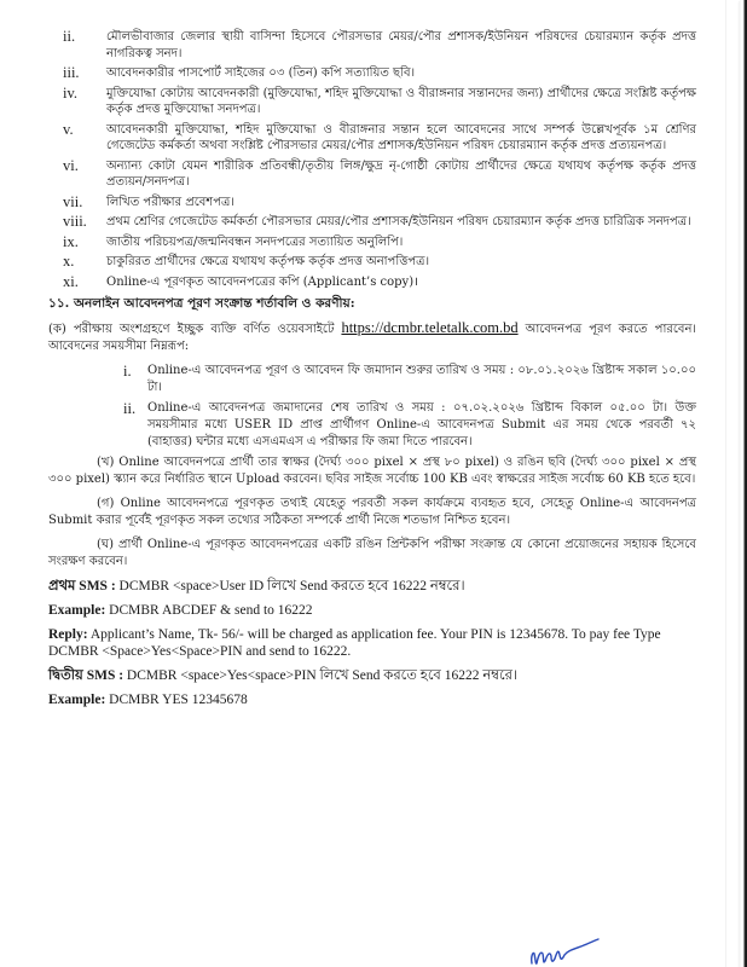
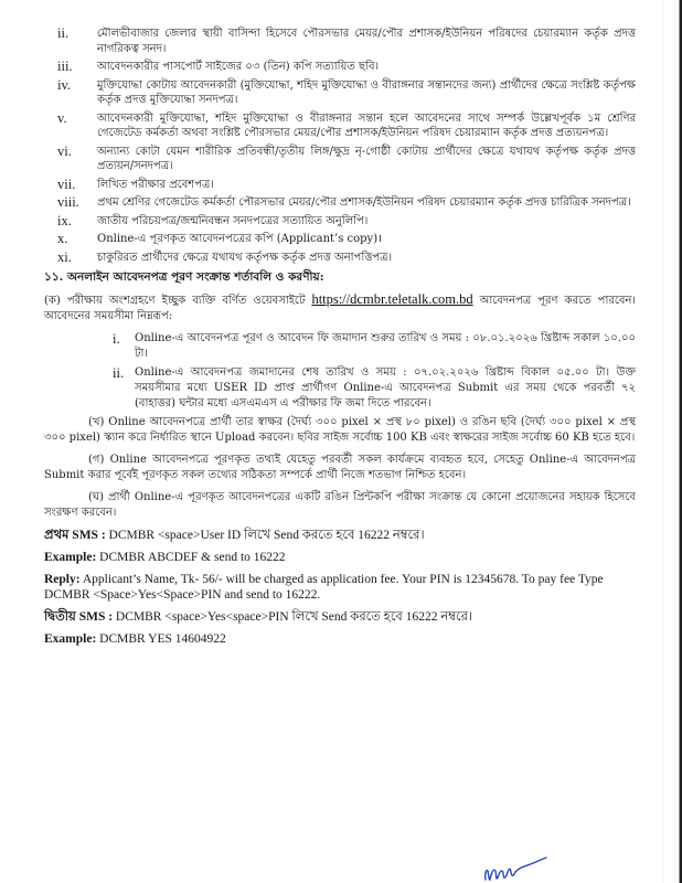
  ii.
  মৌলভীবাজার জেলার স্থায়ী বাসিন্দা হিসেবে পৌরসভার মেয়র/পৌর প্রশাসক/ইউনিয়ন পরিষদের চেয়ারম্যান কর্তৃক প্রদত্ত নাগরিকত্ব সনদ।
  iii.
  আবেদনকারীর পাসপোর্ট সাইজের ০৩ (তিন) কপি সত্যায়িত ছবি।
  iv.
  মুক্তিযোদ্ধা কোটায় আবেদনকারী (মুক্তিযোদ্ধা, শহিদ মুক্তিযোদ্ধা ও বীরাঙ্গনার সন্তানদের জন্য) প্রার্থীদের ক্ষেত্রে সংশ্লিষ্ট কর্তৃপক্ষ কর্তৃক প্রদত্ত মুক্তিযোদ্ধা সনদপত্র।
  v.
  আবেদনকারী মুক্তিযোদ্ধা, শহিদ মুক্তিযোদ্ধা ও বীরাঙ্গনার সন্তান হলে আবেদনের সাথে সম্পর্ক উল্লেখপূর্বক ১ম শ্রেণির গেজেটেড কর্মকর্তা অথবা সংশ্লিষ্ট পৌরসভার মেয়র/পৌর প্রশাসক/ইউনিয়ন পরিষদ চেয়ারম্যান কর্তৃক প্রদত্ত প্রত্যয়নপত্র।
  vi.
  অন্যান্য কোটা যেমন শারীরিক প্রতিবন্ধী/তৃতীয় লিঙ্গ/ক্ষুদ্র নৃ-গোষ্ঠী কোটায় প্রার্থীদের ক্ষেত্রে যথাযথ কর্তৃপক্ষ কর্তৃক প্রদত্ত প্রত্যয়ন/সনদপত্র।
  vii.
  লিখিত পরীক্ষার প্রবেশপত্র।
  viii.
  প্রথম শ্রেণির গেজেটেড কর্মকর্তা পৌরসভার মেয়র/পৌর প্রশাসক/ইউনিয়ন পরিষদ চেয়ারম্যান কর্তৃক প্রদত্ত চারিত্রিক সনদপত্র।
  ix.
  জাতীয় পরিচয়পত্র/জন্মনিবন্ধন সনদপত্রের সত্যায়িত অনুলিপি।
  x.
- চাকুরিরত প্রার্থীদের ক্ষেত্রে যথাযথ কর্তৃপক্ষ কর্তৃক প্রদত্ত অনাপত্তিপত্র।
+ Online-এ পূরণকৃত আবেদনপত্রের কপি (Applicant’s copy)।
  xi.
- Online-এ পূরণকৃত আবেদনপত্রের কপি (Applicant’s copy)।
+ চাকুরিরত প্রার্থীদের ক্ষেত্রে যথাযথ কর্তৃপক্ষ কর্তৃক প্রদত্ত অনাপত্তিপত্র।
  ১১. অনলাইন আবেদনপত্র পূরণ সংক্রান্ত শর্তাবলি ও করণীয়:
  (ক) পরীক্ষায় অংশগ্রহণে ইচ্ছুক ব্যক্তি বর্ণিত ওয়েবসাইটে https://dcmbr.teletalk.com.bd আবেদনপত্র পূরণ করতে পারবেন। আবেদনের সময়সীমা নিম্নরূপ:
  i.
  Online-এ আবেদনপত্র পূরণ ও আবেদন ফি জমাদান শুরুর তারিখ ও সময় : ০৮.০১.২০২৬ খ্রিষ্টাব্দ সকাল ১০.০০ টা।
  ii.
  Online-এ আবেদনপত্র জমাদানের শেষ তারিখ ও সময় : ০৭.০২.২০২৬ খ্রিষ্টাব্দ বিকাল ০৫.০০ টা। উক্ত সময়সীমার মধ্যে USER ID প্রাপ্ত প্রার্থীগণ Online-এ আবেদনপত্র Submit এর সময় থেকে পরবর্তী ৭২ (বাহাত্তর) ঘন্টার মধ্যে এসএমএস এ পরীক্ষার ফি জমা দিতে পারবেন।
  (খ) Online আবেদনপত্রে প্রার্থী তার স্বাক্ষর (দৈর্ঘ্য ৩০০ pixel × প্রস্থ ৮০ pixel) ও রঙিন ছবি (দৈর্ঘ্য ৩০০ pixel × প্রস্থ ৩০০ pixel) স্ক্যান করে নির্ধারিত স্থানে Upload করবেন। ছবির সাইজ সর্বোচ্চ 100 KB এবং স্বাক্ষরের সাইজ সর্বোচ্চ 60 KB হতে হবে।
  (গ) Online আবেদনপত্রে পূরণকৃত তথ্যই যেহেতু পরবর্তী সকল কার্যক্রমে ব্যবহৃত হবে, সেহেতু Online-এ আবেদনপত্র Submit করার পূর্বেই পূরণকৃত সকল তথ্যের সঠিকতা সম্পর্কে প্রার্থী নিজে শতভাগ নিশ্চিত হবেন।
  (ঘ) প্রার্থী Online-এ পূরণকৃত আবেদনপত্রের একটি রঙিন প্রিন্টকপি পরীক্ষা সংক্রান্ত যে কোনো প্রয়োজনের সহায়ক হিসেবে সংরক্ষণ করবেন।
  প্রথম SMS : DCMBR <space>User ID লিখে Send করতে হবে 16222 নম্বরে।
  Example: DCMBR ABCDEF & send to 16222
  Reply: Applicant’s Name, Tk- 56/- will be charged as application fee. Your PIN is 12345678. To pay fee Type DCMBR <Space>Yes<Space>PIN and send to 16222.
  দ্বিতীয় SMS : DCMBR <space>Yes<space>PIN লিখে Send করতে হবে 16222 নম্বরে।
- Example: DCMBR YES 12345678
+ Example: DCMBR YES 14604922
